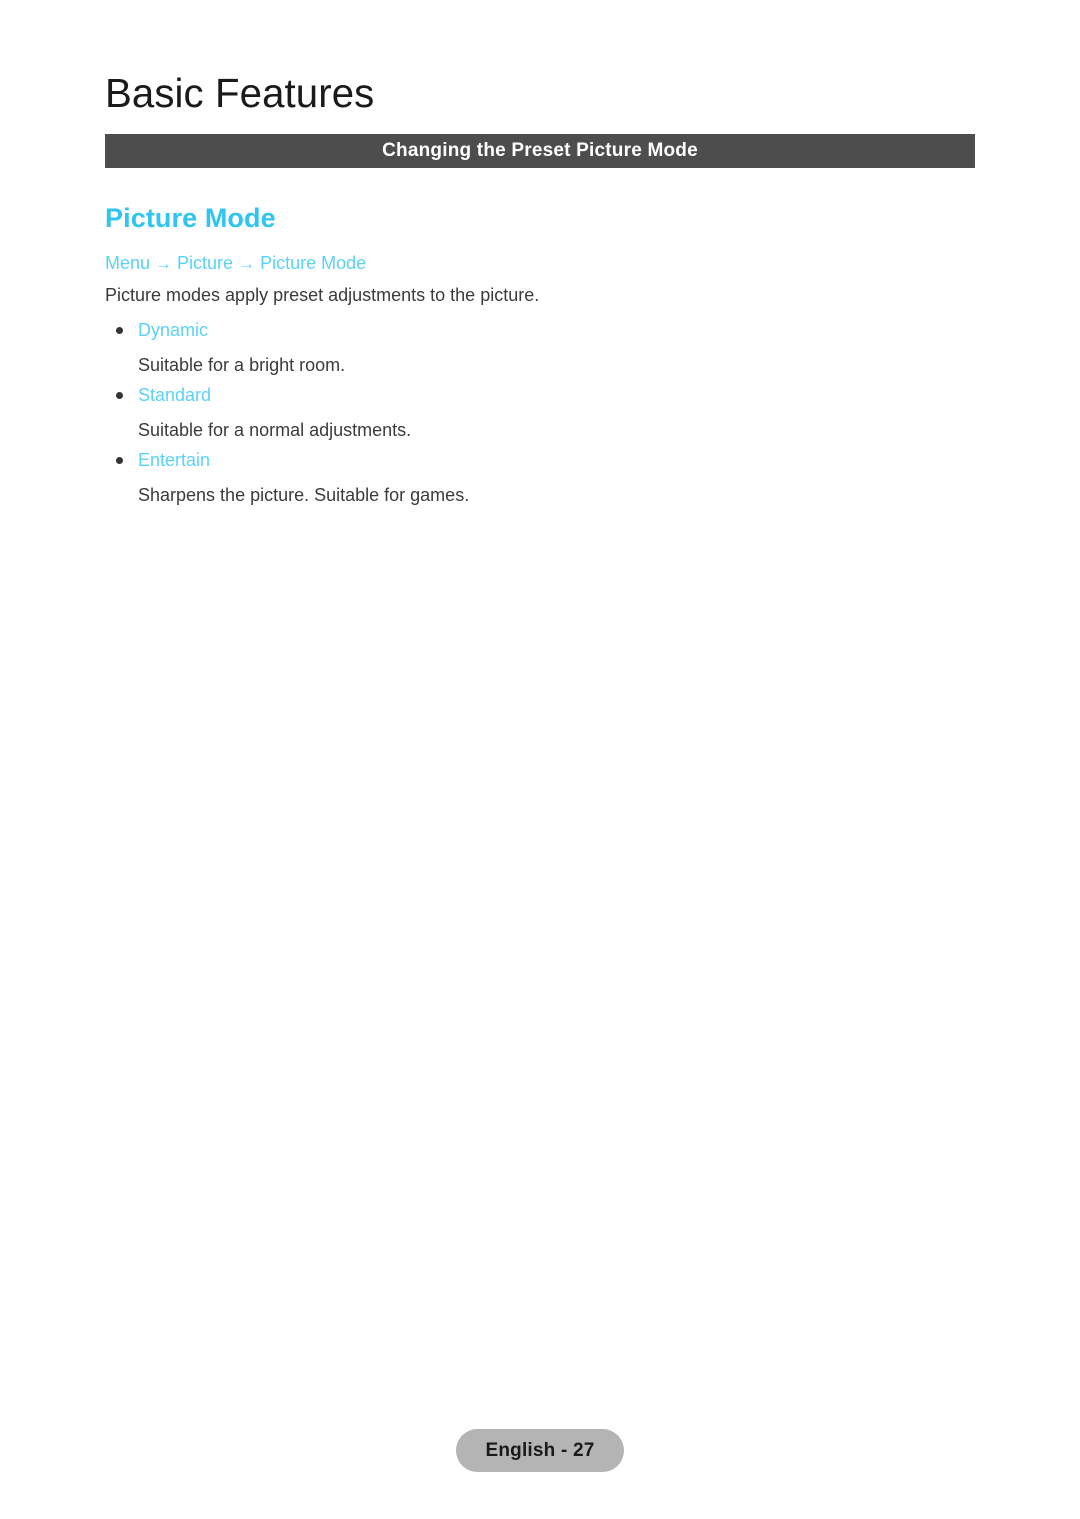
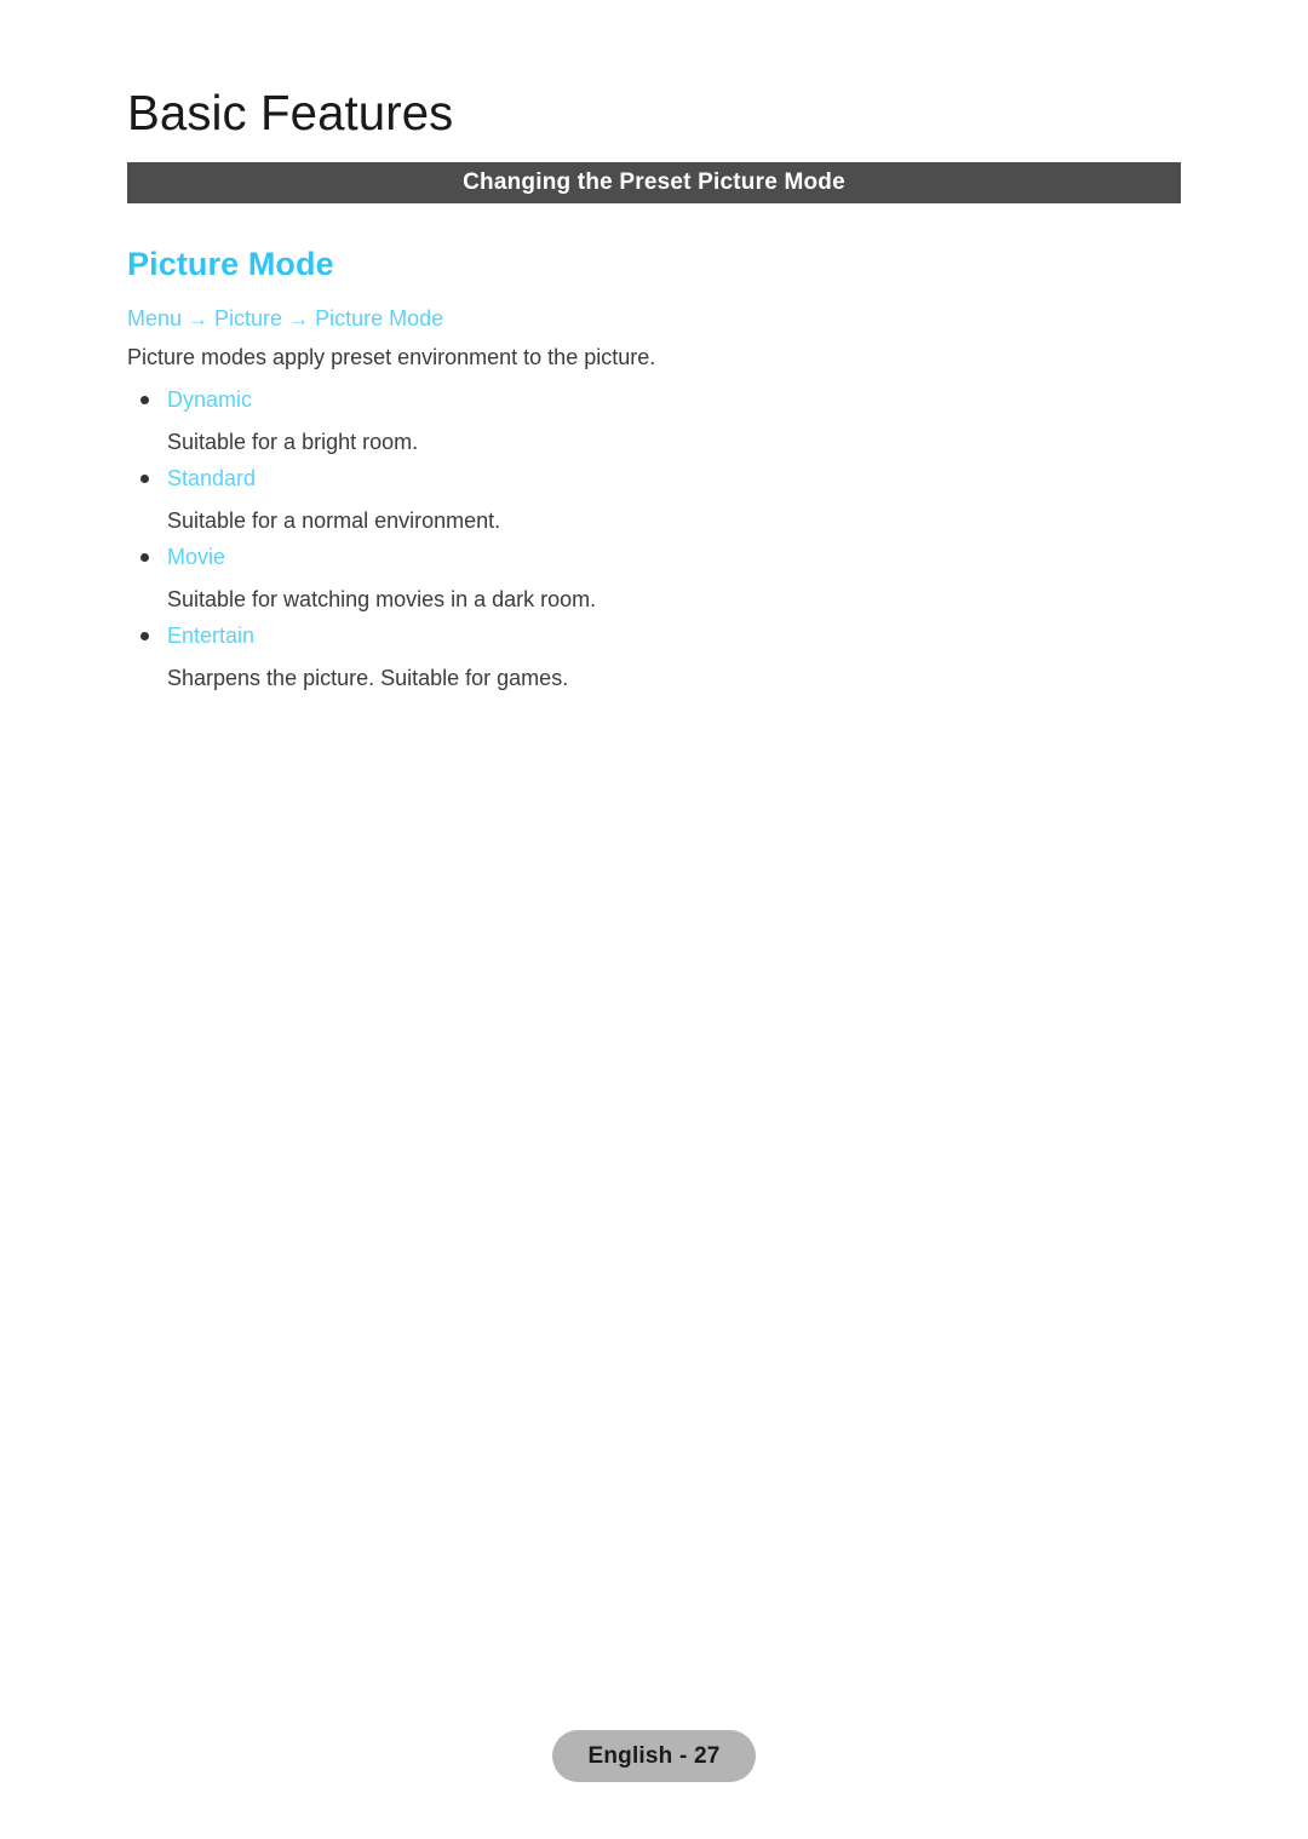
  Basic Features
  Changing the Preset Picture Mode
  Picture Mode
  Menu → Picture → Picture Mode
- Picture modes apply preset adjustments to the picture.
+ Picture modes apply preset environment to the picture.
  Dynamic
  Suitable for a bright room.
  Standard
- Suitable for a normal adjustments.
+ Suitable for a normal environment.
+ Movie
+ Suitable for watching movies in a dark room.
  Entertain
  Sharpens the picture. Suitable for games.
  English - 27
